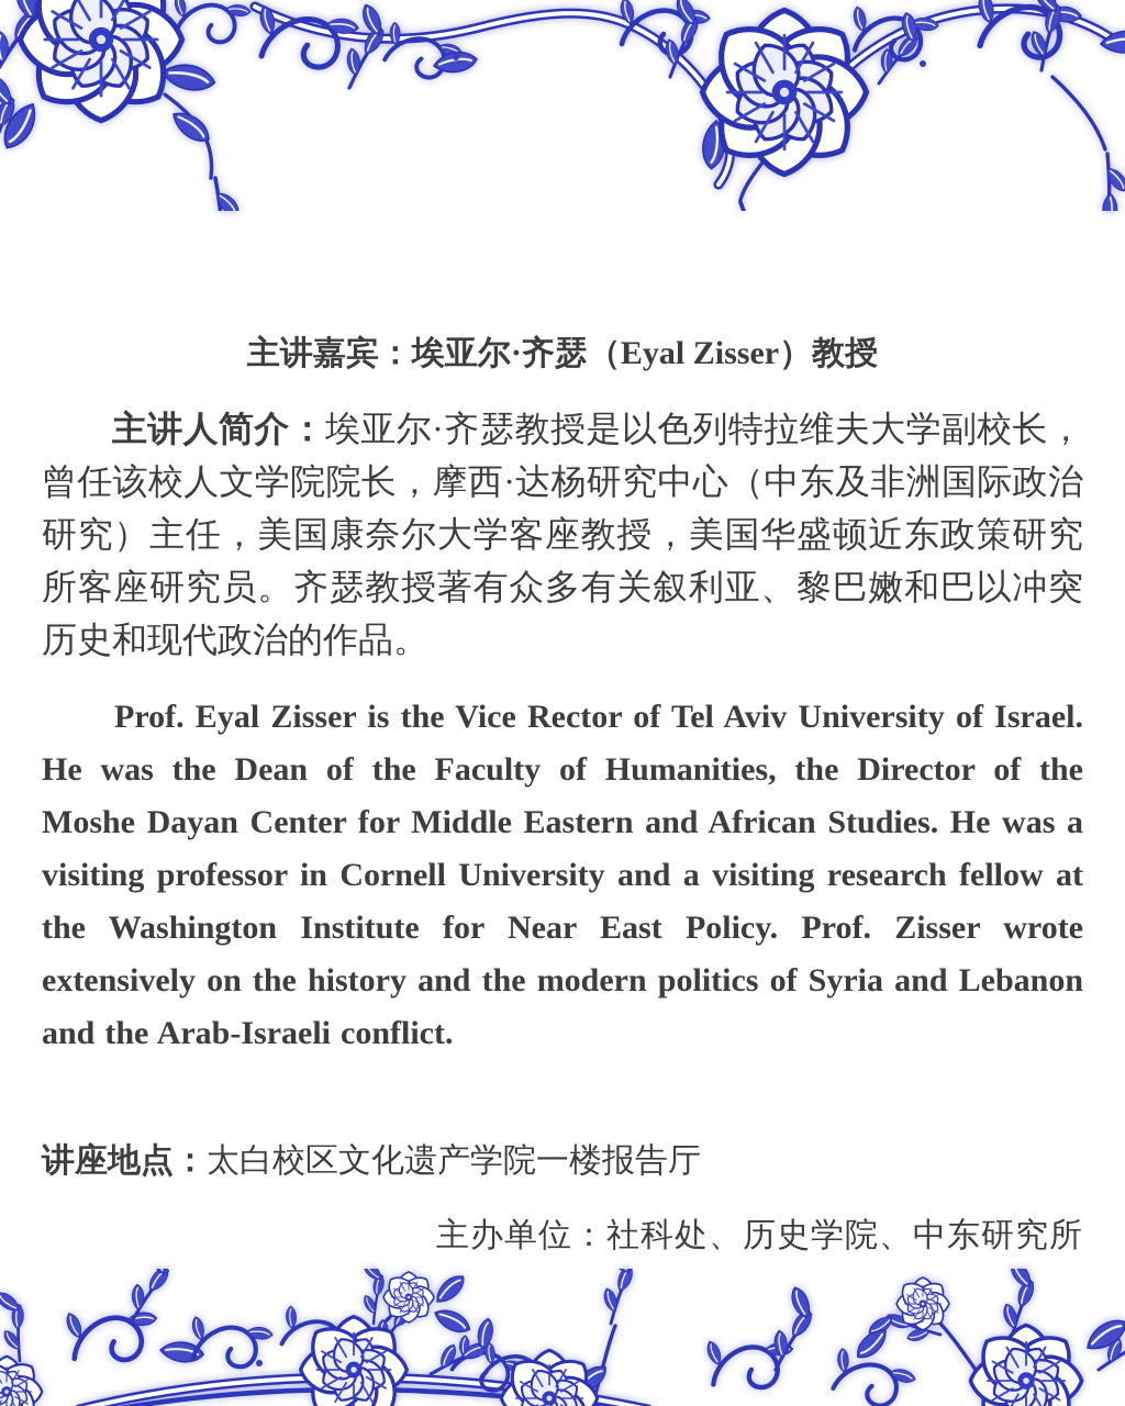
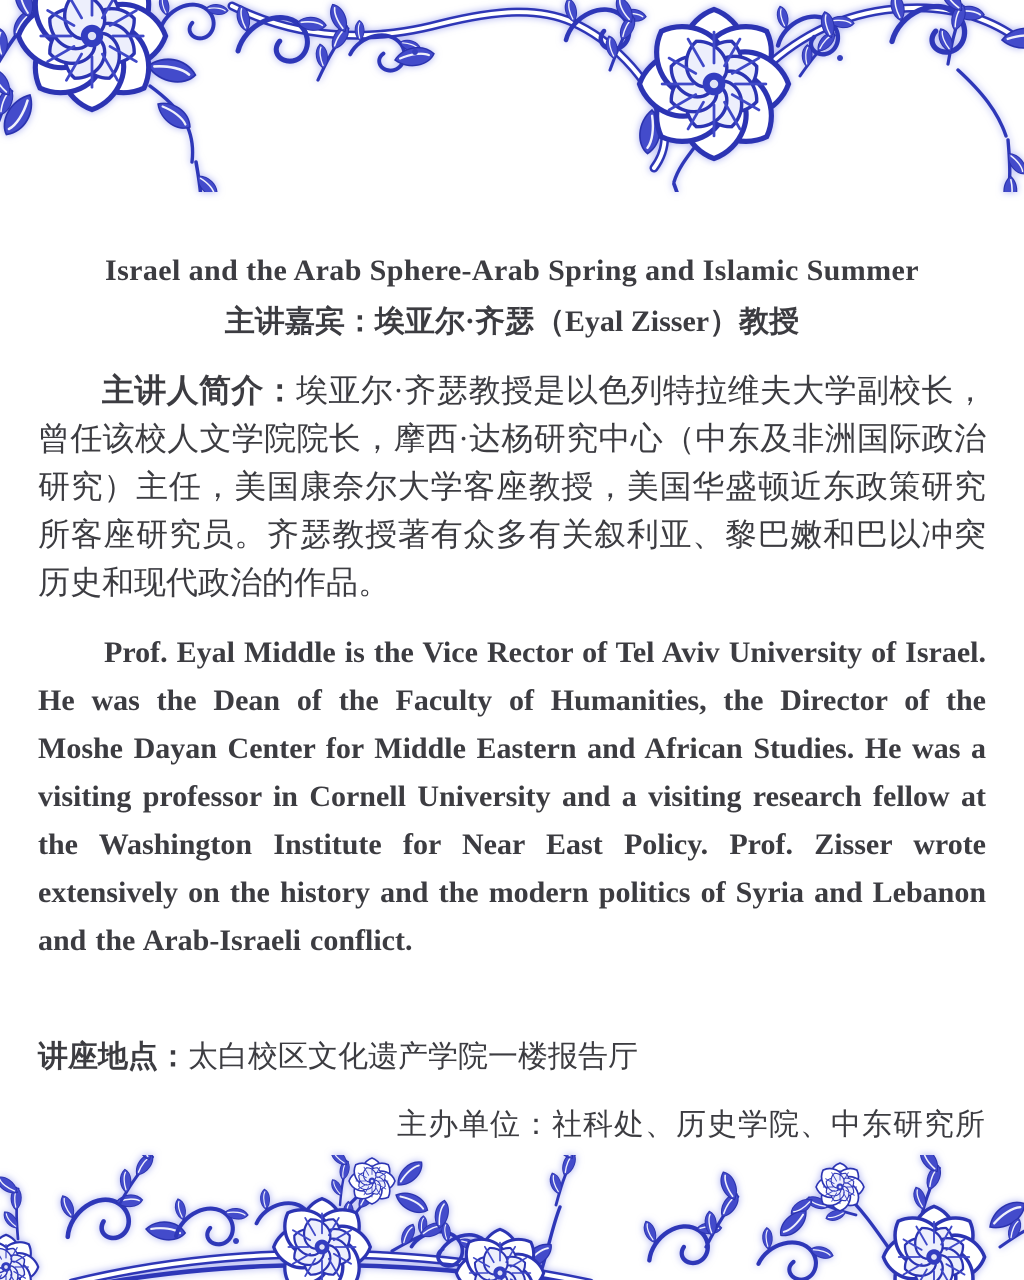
+ Israel and the Arab Sphere-Arab Spring and Islamic Summer
  主讲嘉宾：埃亚尔·齐瑟（Eyal Zisser）教授
  主讲人简介：埃亚尔·齐瑟教授是以色列特拉维夫大学副校长，曾任该校人文学院院长，摩西·达杨研究中心（中东及非洲国际政治研究）主任，美国康奈尔大学客座教授，美国华盛顿近东政策研究所客座研究员。齐瑟教授著有众多有关叙利亚、黎巴嫩和巴以冲突历史和现代政治的作品。
- Prof. Eyal Zisser is the Vice Rector of Tel Aviv University of Israel. He was the Dean of the Faculty of Humanities, the Director of the Moshe Dayan Center for Middle Eastern and African Studies. He was a visiting professor in Cornell University and a visiting research fellow at the Washington Institute for Near East Policy. Prof. Zisser wrote extensively on the history and the modern politics of Syria and Lebanon and the Arab-Israeli conflict.
+ Prof. Eyal Middle is the Vice Rector of Tel Aviv University of Israel. He was the Dean of the Faculty of Humanities, the Director of the Moshe Dayan Center for Middle Eastern and African Studies. He was a visiting professor in Cornell University and a visiting research fellow at the Washington Institute for Near East Policy. Prof. Zisser wrote extensively on the history and the modern politics of Syria and Lebanon and the Arab-Israeli conflict.
  讲座地点：太白校区文化遗产学院一楼报告厅
  主办单位：社科处、历史学院、中东研究所
